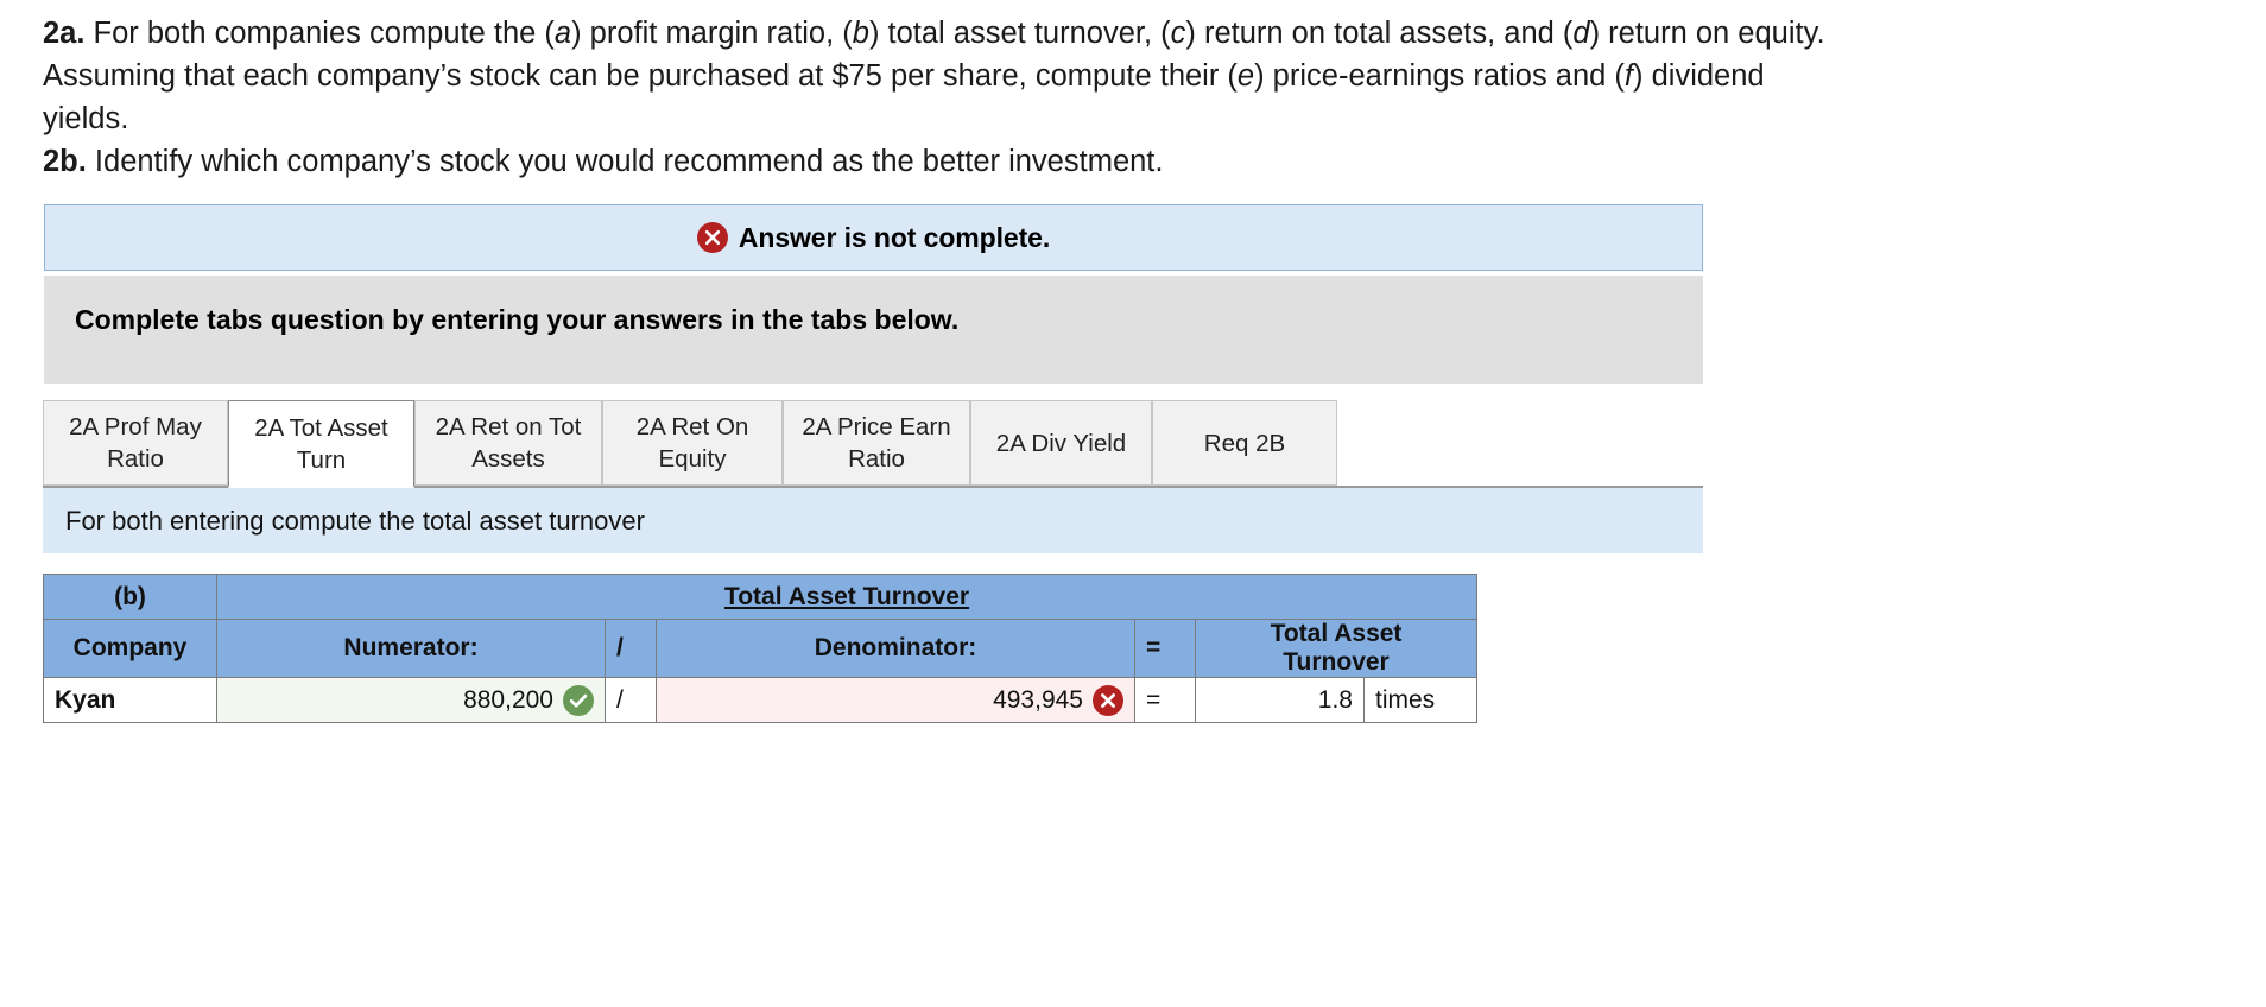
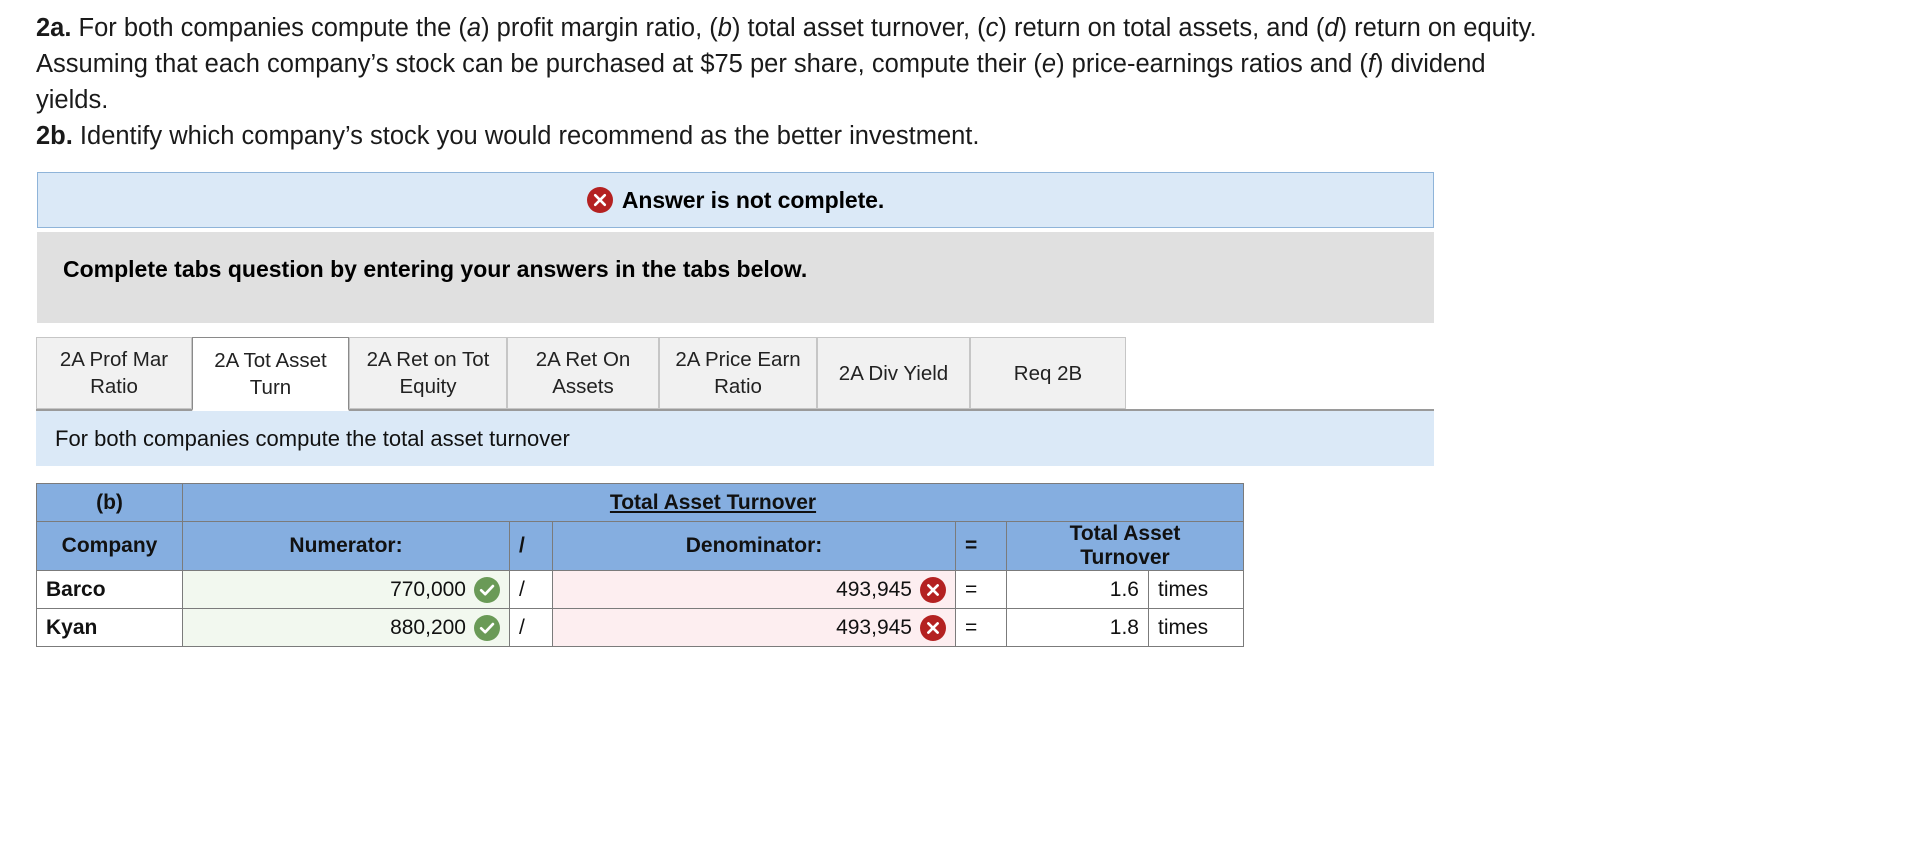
  2a. For both companies compute the (a) profit margin ratio, (b) total asset turnover, (c) return on total assets, and (d) return on equity.
  Assuming that each company’s stock can be purchased at $75 per share, compute their (e) price-earnings ratios and (f) dividend
  yields.
  2b. Identify which company’s stock you would recommend as the better investment.
  Answer is not complete.
  Complete tabs question by entering your answers in the tabs below.
- 2A Prof May
+ 2A Prof Mar
  Ratio
  2A Tot Asset
  Turn
  2A Ret on Tot
- Assets
+ Equity
  2A Ret On
- Equity
+ Assets
  2A Price Earn
  Ratio
  2A Div Yield
  Req 2B
- For both entering compute the total asset turnover
+ For both companies compute the total asset turnover
  (b)	Total Asset Turnover
  Company	Numerator:	/	Denominator:	=	Total Asset Turnover
+ Barco	770,000	/	493,945	=	1.6	times
  Kyan	880,200	/	493,945	=	1.8	times
